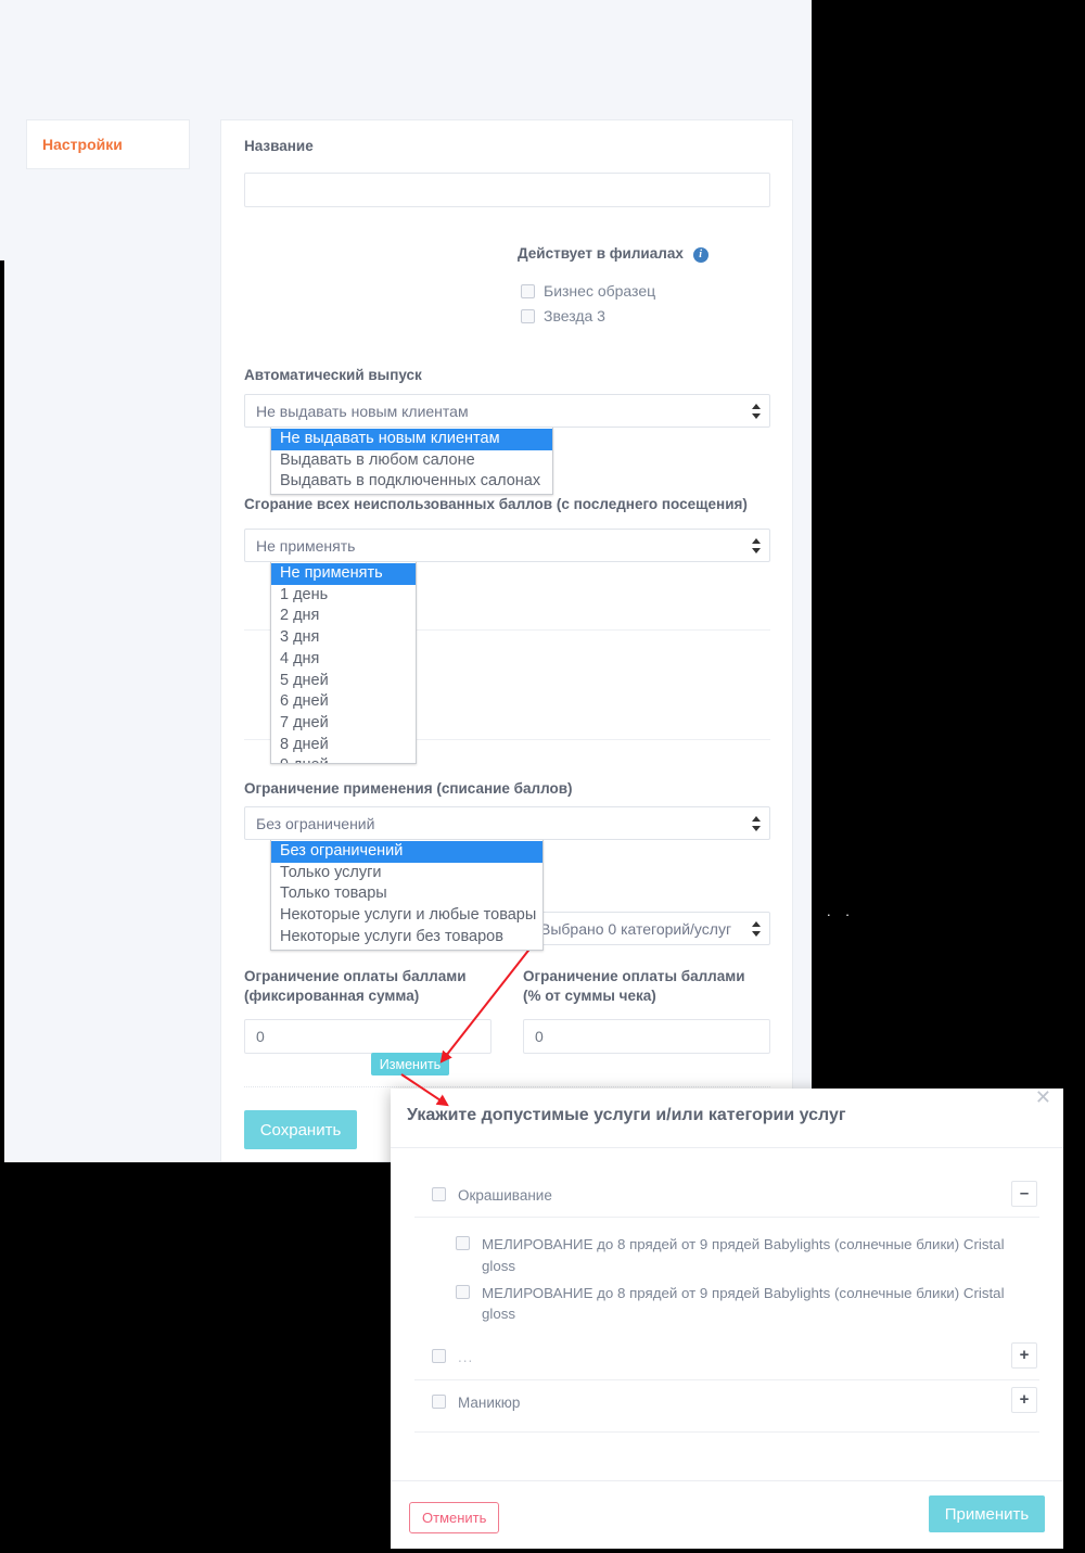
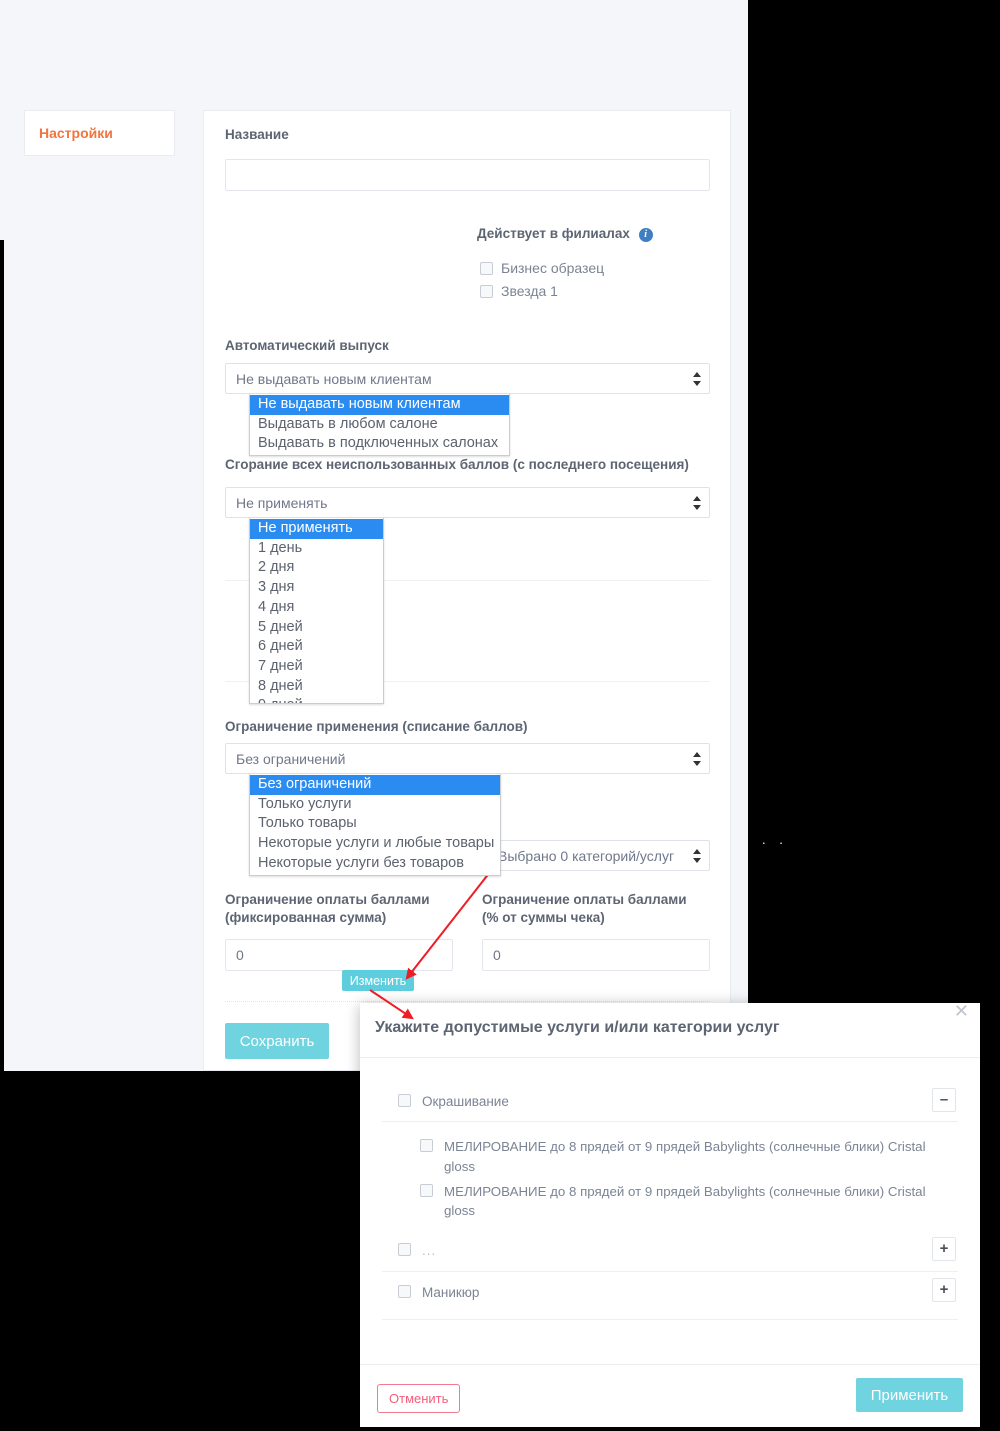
  Настройки
  Название
  Действует в филиалах i
  Бизнес образец
- Звезда 3
+ Звезда 1
  Автоматический выпуск
  Не выдавать новым клиентам
  Не выдавать новым клиентам
  Выдавать в любом салоне
  Выдавать в подключенных салонах
  Сгорание всех неиспользованных баллов (с последнего посещения)
  Не применять
  Не применять
  1 день
  2 дня
  3 дня
  4 дня
  5 дней
  6 дней
  7 дней
  8 дней
  Ограничение применения (списание баллов)
  Без ограничений
  Без ограничений
  Только услуги
  Только товары
  Некоторые услуги и любые товары
  Некоторые услуги без товаров
  Выбрано 0 категорий/услуг
  Ограничение оплаты баллами
  (фиксированная сумма)
  0
  Ограничение оплаты баллами
  (% от суммы чека)
  0
  Изменить
  Сохранить
  Укажите допустимые услуги и/или категории услуг
  ✕
  Окрашивание
  –
  МЕЛИРОВАНИЕ до 8 прядей от 9 прядей Babylights (солнечные блики) Cristal gloss
  МЕЛИРОВАНИЕ до 8 прядей от 9 прядей Babylights (солнечные блики) Cristal gloss
  ...
  +
  Маникюр
  +
  Отменить
  Применить
  . .
